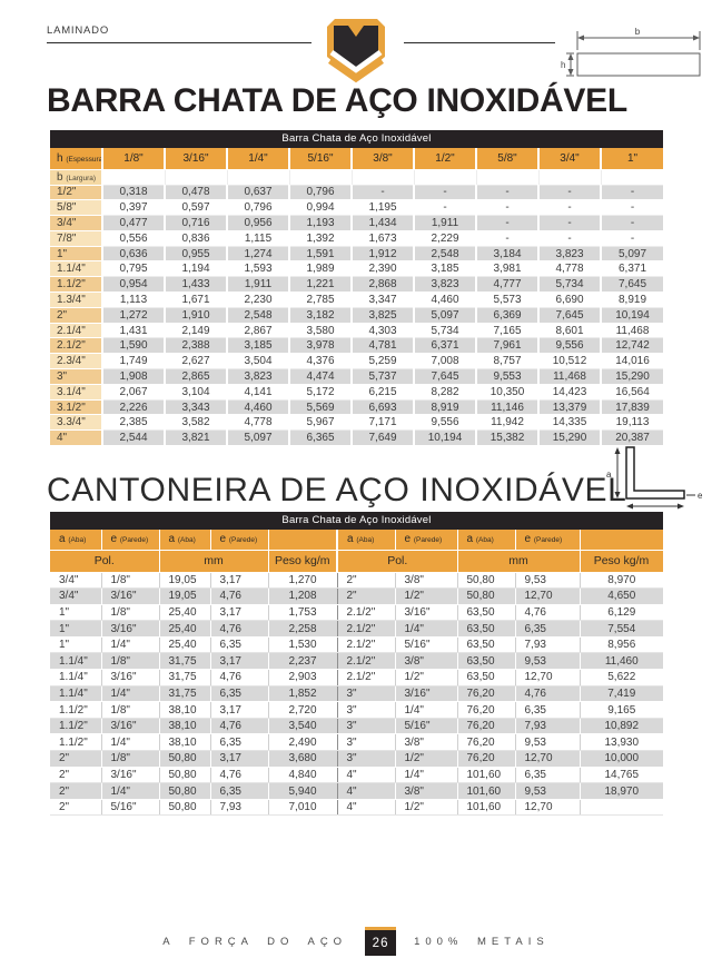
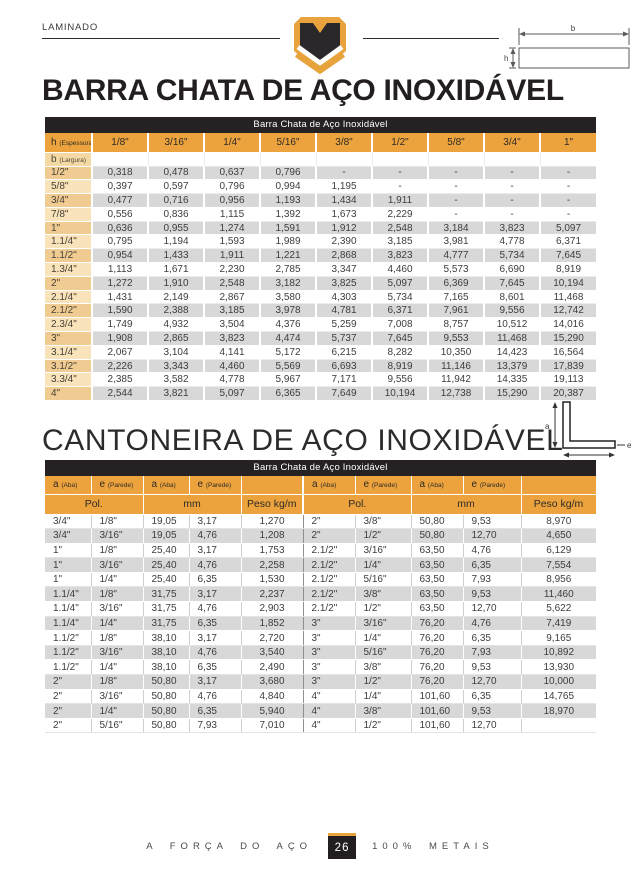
  LAMINADO
  b
  h
  BARRA CHATA DE AÇO INOXIDÁVEL
  Barra Chata de Aço Inoxidável
  h	1/8"	3/16"	1/4"	5/16"	3/8"	1/2"	5/8"	3/4"	1"
  1/2"	0,318	0,478	0,637	0,796	-	-	-	-	-
  5/8"	0,397	0,597	0,796	0,994	1,195	-	-	-	-
  3/4"	0,477	0,716	0,956	1,193	1,434	1,911	-	-	-
  7/8"	0,556	0,836	1,115	1,392	1,673	2,229	-	-	-
  1"	0,636	0,955	1,274	1,591	1,912	2,548	3,184	3,823	5,097
  1.1/4"	0,795	1,194	1,593	1,989	2,390	3,185	3,981	4,778	6,371
  1.1/2"	0,954	1,433	1,911	1,221	2,868	3,823	4,777	5,734	7,645
  1.3/4"	1,113	1,671	2,230	2,785	3,347	4,460	5,573	6,690	8,919
  2"	1,272	1,910	2,548	3,182	3,825	5,097	6,369	7,645	10,194
  2.1/4"	1,431	2,149	2,867	3,580	4,303	5,734	7,165	8,601	11,468
  2.1/2"	1,590	2,388	3,185	3,978	4,781	6,371	7,961	9,556	12,742
- 2.3/4"	1,749	2,627	3,504	4,376	5,259	7,008	8,757	10,512	14,016
+ 2.3/4"	1,749	4,932	3,504	4,376	5,259	7,008	8,757	10,512	14,016
  3"	1,908	2,865	3,823	4,474	5,737	7,645	9,553	11,468	15,290
  3.1/4"	2,067	3,104	4,141	5,172	6,215	8,282	10,350	14,423	16,564
  3.1/2"	2,226	3,343	4,460	5,569	6,693	8,919	11,146	13,379	17,839
  3.3/4"	2,385	3,582	4,778	5,967	7,171	9,556	11,942	14,335	19,113
- 4"	2,544	3,821	5,097	6,365	7,649	10,194	15,382	15,290	20,387
+ 4"	2,544	3,821	5,097	6,365	7,649	10,194	12,738	15,290	20,387
  CANTONEIRA DE AÇO INOXIDÁVE
  a
  e
  Barra Chata de Aço Inoxidável
  Pol.	mm	Peso kg/m	Pol.	mm	Peso kg/m
  3/4"	1/8"	19,05	3,17	1,270	2"	3/8"	50,80	9,53	8,970
  3/4"	3/16"	19,05	4,76	1,208	2"	1/2"	50,80	12,70	4,650
  1"	1/8"	25,40	3,17	1,753	2.1/2"	3/16"	63,50	4,76	6,129
  1"	3/16"	25,40	4,76	2,258	2.1/2"	1/4"	63,50	6,35	7,554
  1"	1/4"	25,40	6,35	1,530	2.1/2"	5/16"	63,50	7,93	8,956
  1.1/4"	1/8"	31,75	3,17	2,237	2.1/2"	3/8"	63,50	9,53	11,460
  1.1/4"	3/16"	31,75	4,76	2,903	2.1/2"	1/2"	63,50	12,70	5,622
  1.1/4"	1/4"	31,75	6,35	1,852	3"	3/16"	76,20	4,76	7,419
  1.1/2"	1/8"	38,10	3,17	2,720	3"	1/4"	76,20	6,35	9,165
  1.1/2"	3/16"	38,10	4,76	3,540	3"	5/16"	76,20	7,93	10,892
  1.1/2"	1/4"	38,10	6,35	2,490	3"	3/8"	76,20	9,53	13,930
  2"	1/8"	50,80	3,17	3,680	3"	1/2"	76,20	12,70	10,000
  2"	3/16"	50,80	4,76	4,840	4"	1/4"	101,60	6,35	14,765
  2"	1/4"	50,80	6,35	5,940	4"	3/8"	101,60	9,53	18,970
  2"	5/16"	50,80	7,93	7,010	4"	1/2"	101,60	12,70
  A FORÇA DO AÇO
  26
  100% METAIS
